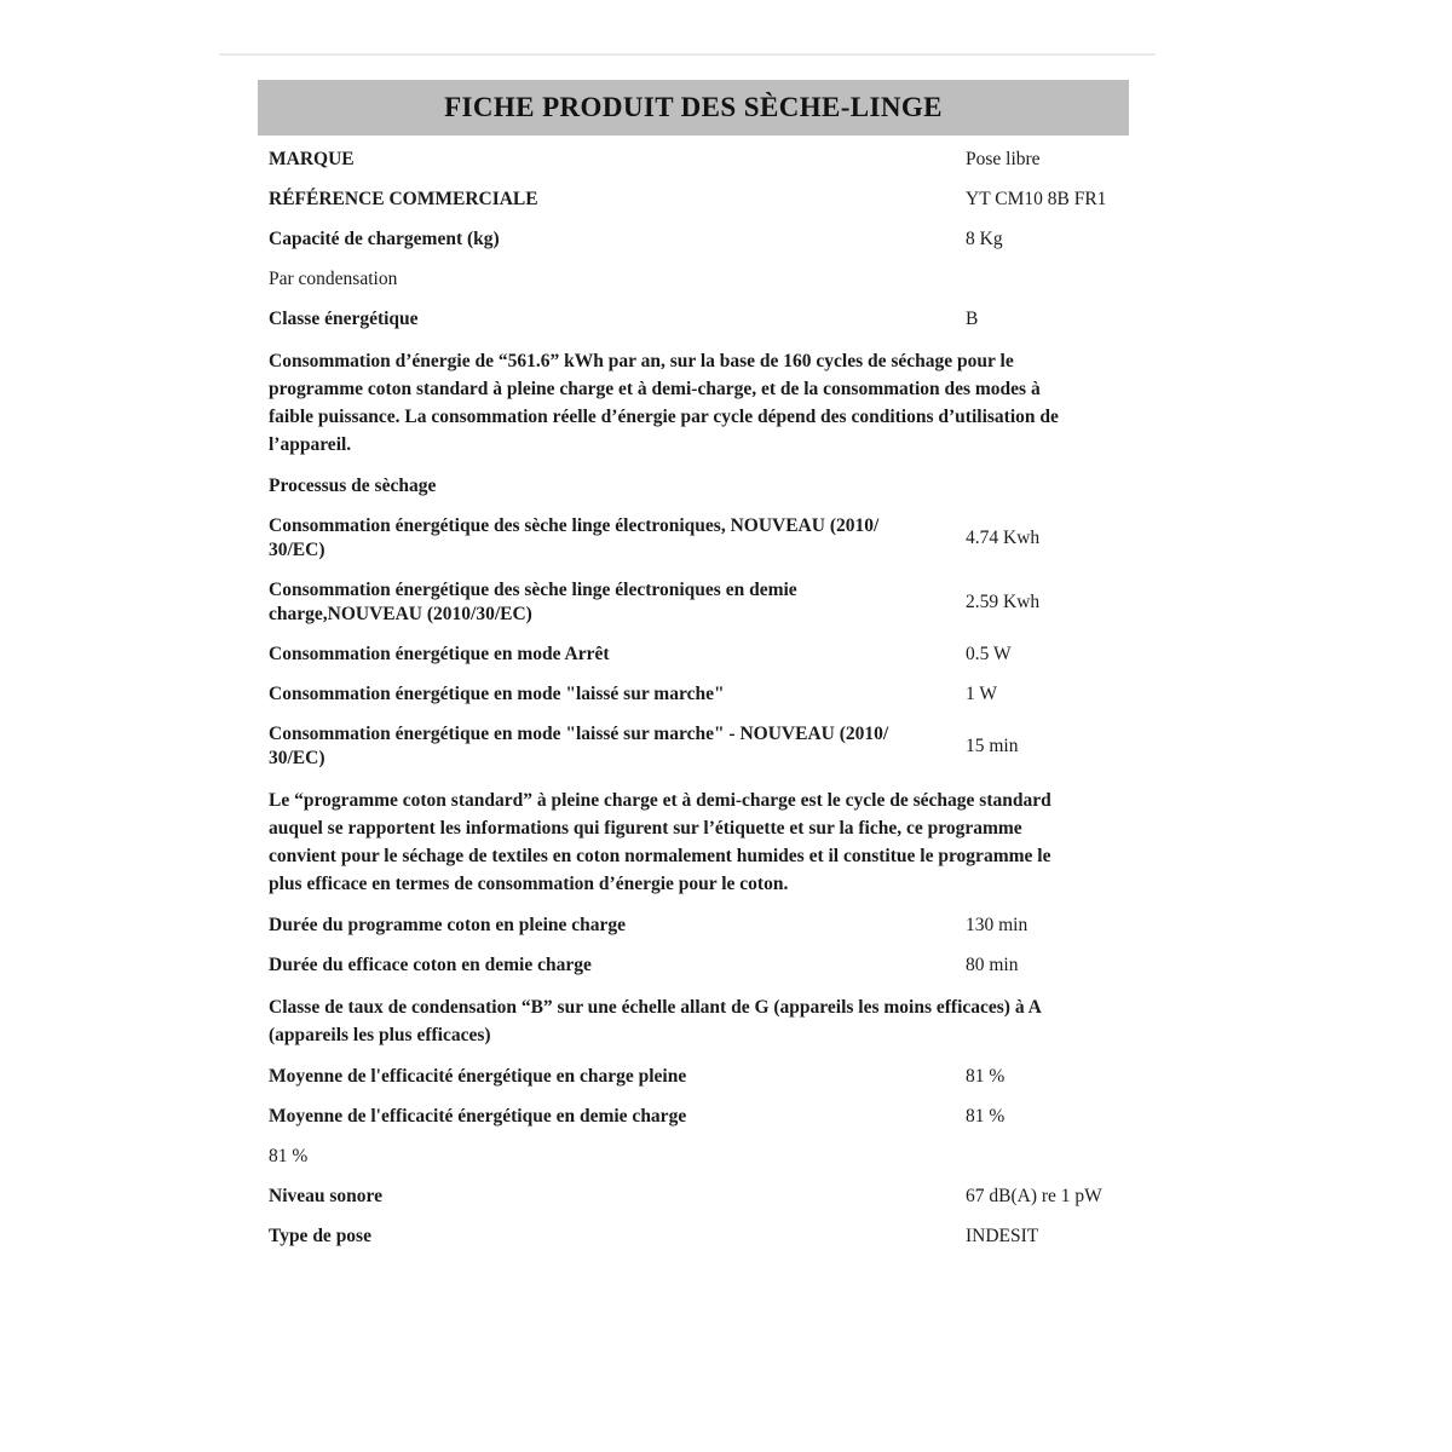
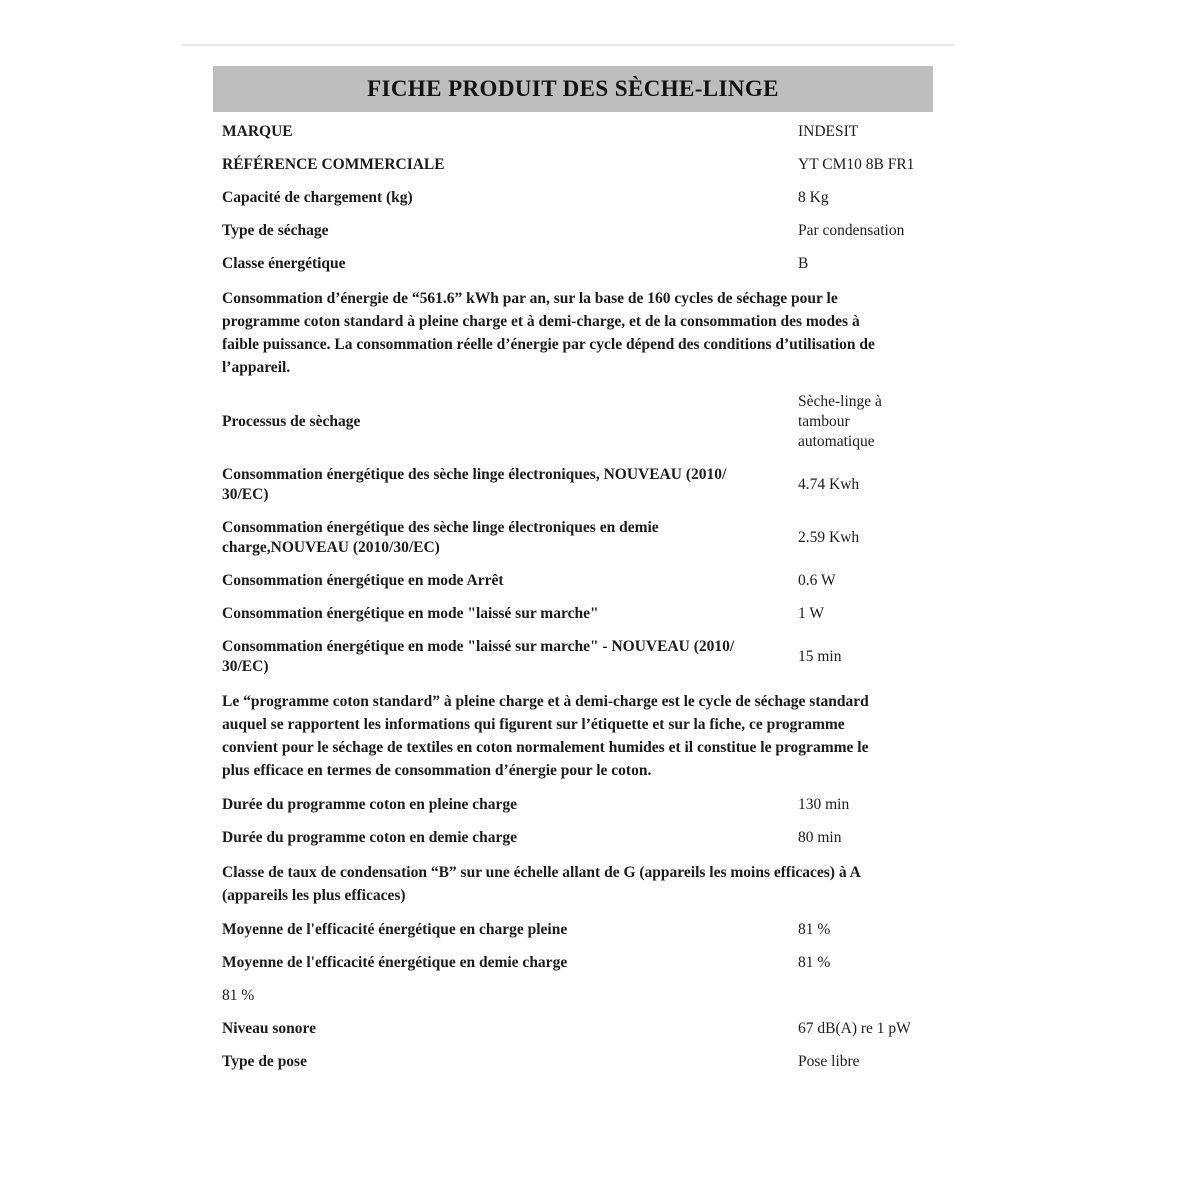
  FICHE PRODUIT DES SÈCHE-LINGE
  MARQUE
- Pose libre
+ INDESIT
  RÉFÉRENCE COMMERCIALE
  YT CM10 8B FR1
  Capacité de chargement (kg)
  8 Kg
+ Type de séchage
  Par condensation
  Classe énergétique
  B
  Consommation d’énergie de “561.6” kWh par an, sur la base de 160 cycles de séchage pour le
  programme coton standard à pleine charge et à demi-charge, et de la consommation des modes à
  faible puissance. La consommation réelle d’énergie par cycle dépend des conditions d’utilisation de
  l’appareil.
  Processus de sèchage
+ Sèche-linge à
+ tambour
+ automatique
  Consommation énergétique des sèche linge électroniques, NOUVEAU (2010/
  30/EC)
  4.74 Kwh
  Consommation énergétique des sèche linge électroniques en demie
  charge,NOUVEAU (2010/30/EC)
  2.59 Kwh
  Consommation énergétique en mode Arrêt
- 0.5 W
+ 0.6 W
  Consommation énergétique en mode "laissé sur marche"
  1 W
  Consommation énergétique en mode "laissé sur marche" - NOUVEAU (2010/
  30/EC)
  15 min
  Le “programme coton standard” à pleine charge et à demi-charge est le cycle de séchage standard
  auquel se rapportent les informations qui figurent sur l’étiquette et sur la fiche, ce programme
  convient pour le séchage de textiles en coton normalement humides et il constitue le programme le
  plus efficace en termes de consommation d’énergie pour le coton.
  Durée du programme coton en pleine charge
  130 min
- Durée du efficace coton en demie charge
+ Durée du programme coton en demie charge
  80 min
  Classe de taux de condensation “B” sur une échelle allant de G (appareils les moins efficaces) à A
  (appareils les plus efficaces)
  Moyenne de l'efficacité énergétique en charge pleine
  81 %
  Moyenne de l'efficacité énergétique en demie charge
  81 %
  81 %
  Niveau sonore
  67 dB(A) re 1 pW
  Type de pose
- INDESIT
+ Pose libre
